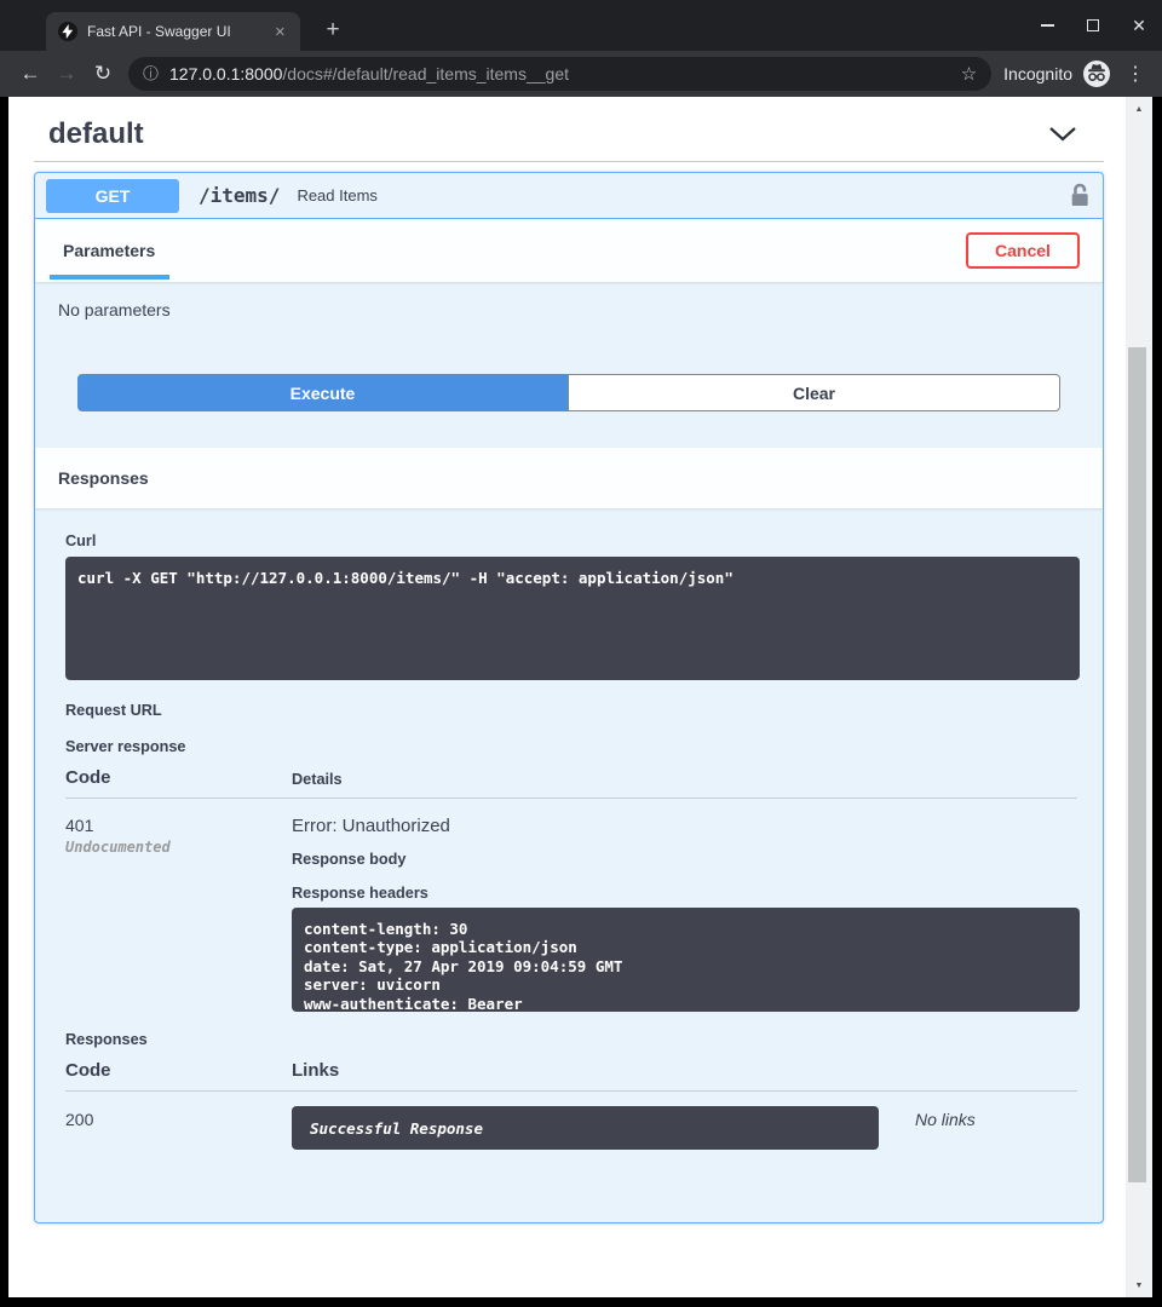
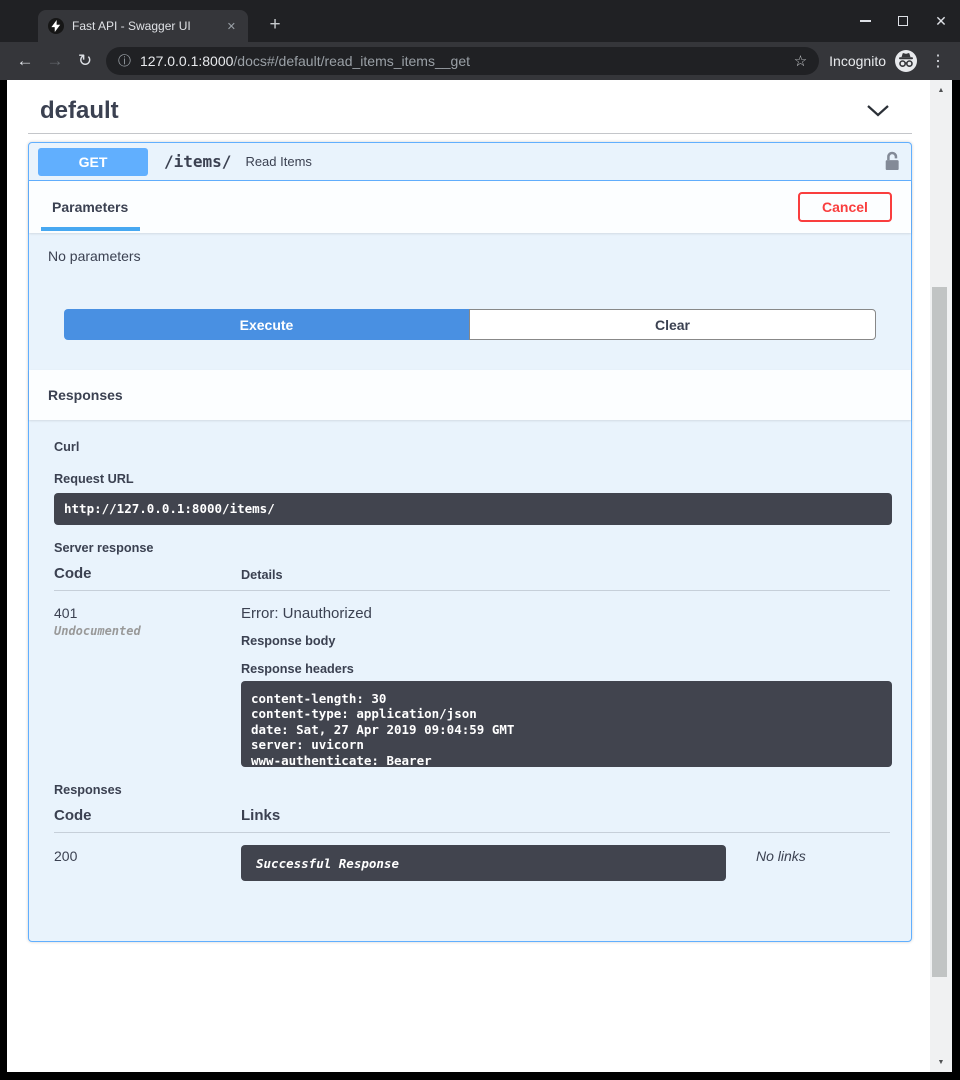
  Fast API - Swagger UI
  ✕
  +
  ✕
  ←
  →
  ↻
  ⓘ
  127.0.0.1:8000/docs#/default/read_items_items__get
  ☆
  Incognito
  ⋮
  default
  GET
  /items/
  Read Items
  Parameters
  Cancel
  No parameters
  Execute
  Clear
  Responses
  Curl
- curl -X GET "http://127.0.0.1:8000/items/" -H "accept: application/json"
  Request URL
+ http://127.0.0.1:8000/items/
  Server response
  Code
  Details
  401
  Undocumented
  Error: Unauthorized
  Response body
  Response headers
  content-length: 30
  content-type: application/json
  date: Sat, 27 Apr 2019 09:04:59 GMT
  server: uvicorn
  www-authenticate: Bearer
  Responses
  Code
  Links
  200
  Successful Response
  No links
